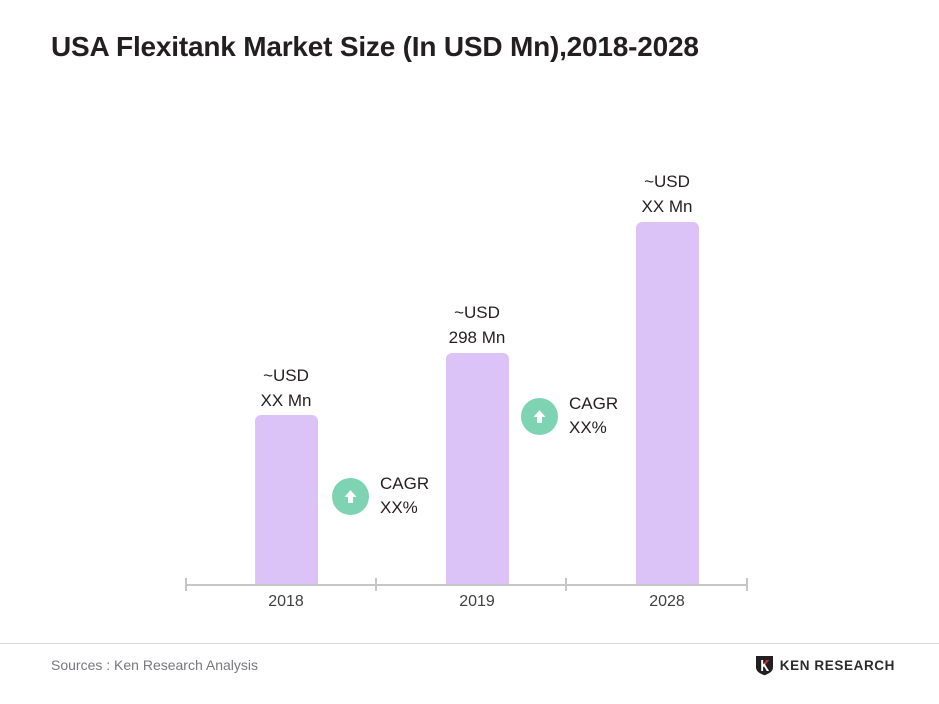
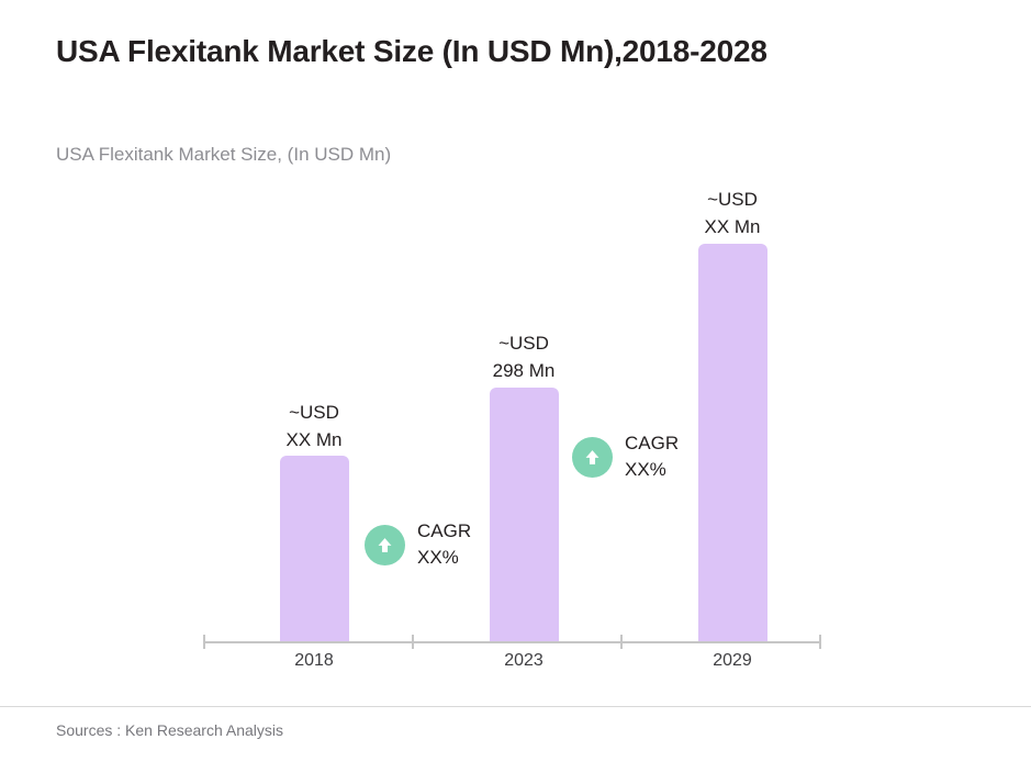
  USA Flexitank Market Size (In USD Mn),2018-2028
+ USA Flexitank Market Size, (In USD Mn)
  ~USD
  XX Mn
  ~USD
  298 Mn
  ~USD
  XX Mn
  CAGR
  XX%
  CAGR
  XX%
  2018
- 2019
+ 2023
- 2028
+ 2029
  Sources : Ken Research Analysis
- KEN RESEARCH
